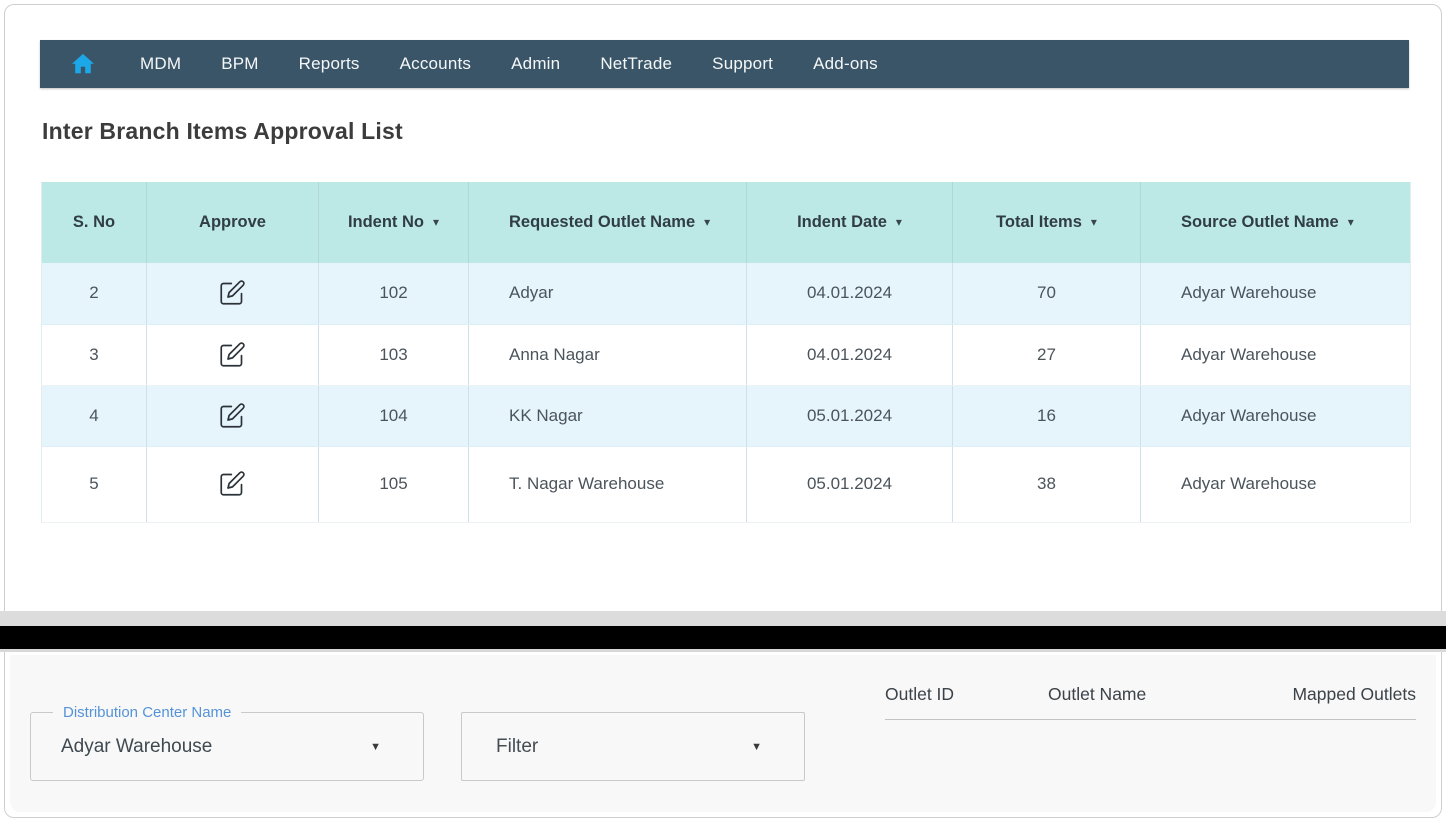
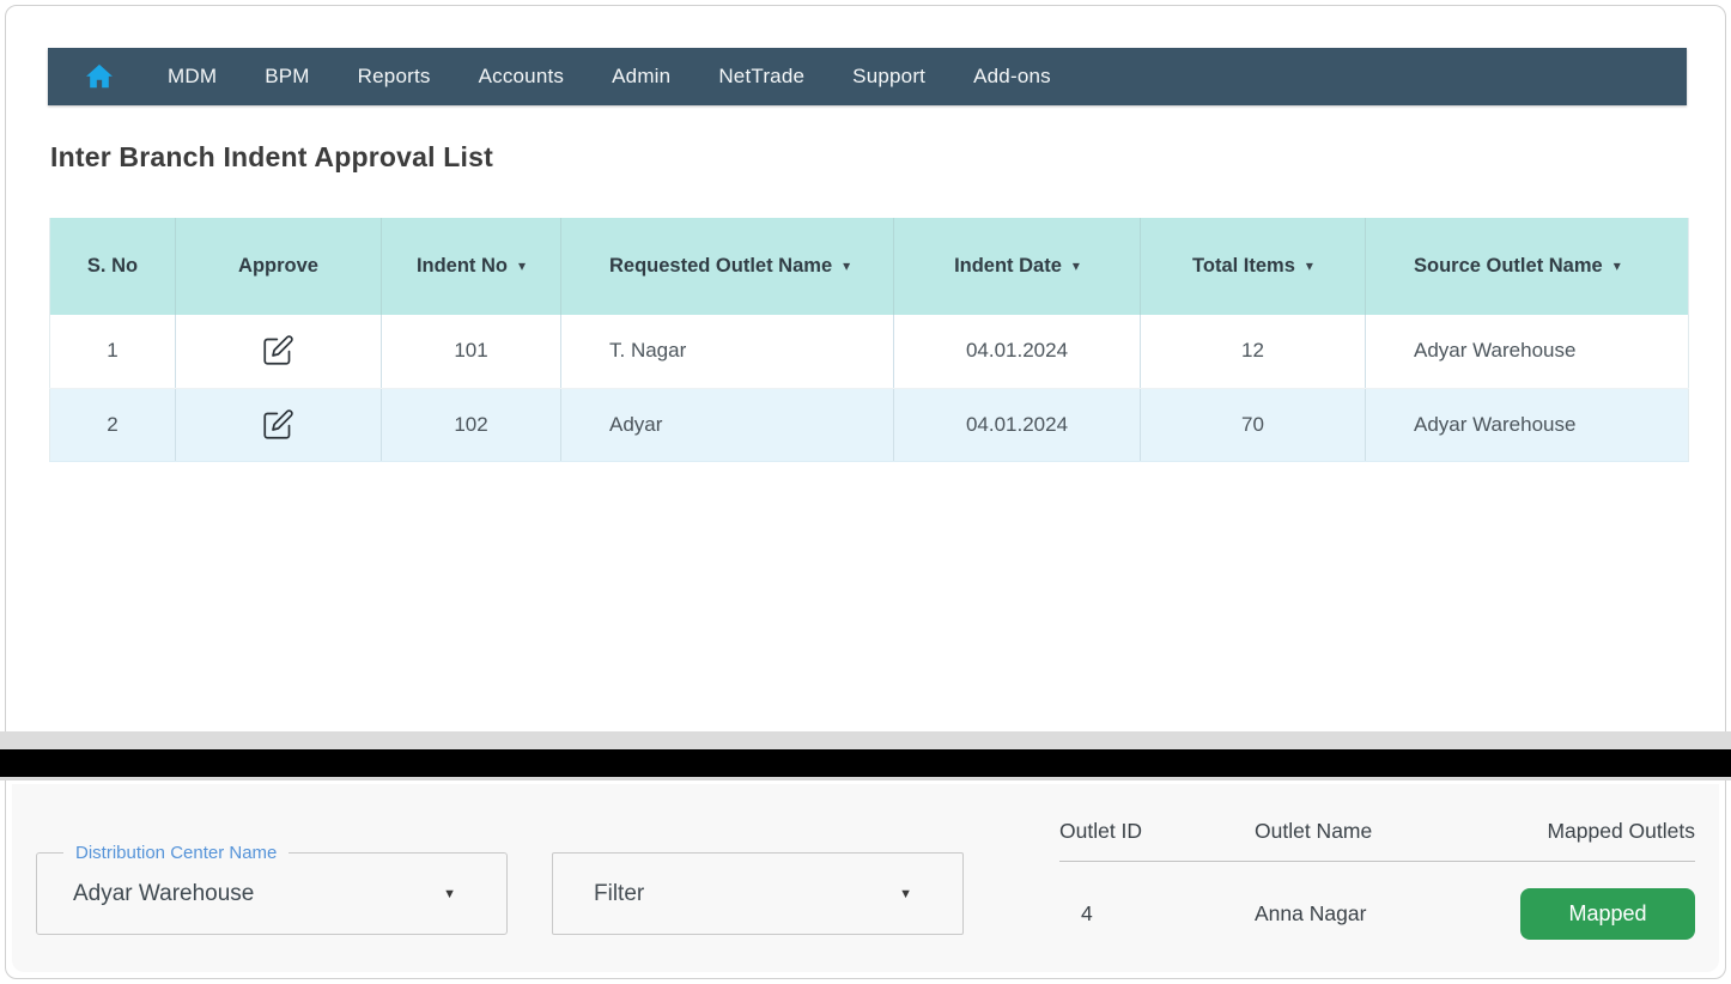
  MDM
  BPM
  Reports
  Accounts
  Admin
  NetTrade
  Support
  Add-ons
- Inter Branch Items Approval List
+ Inter Branch Indent Approval List
  S. No	Approve	Indent No ▾	Requested Outlet Name ▾	Indent Date ▾	Total Items ▾	Source Outlet Name ▾
+ 1		101	T. Nagar	04.01.2024	12	Adyar Warehouse
  2		102	Adyar	04.01.2024	70	Adyar Warehouse
- 3		103	Anna Nagar	04.01.2024	27	Adyar Warehouse
- 4		104	KK Nagar	05.01.2024	16	Adyar Warehouse
- 5		105	T. Nagar Warehouse	05.01.2024	38	Adyar Warehouse
  Distribution Center Name
  Adyar Warehouse
  ▼
  Filter
  ▼
  Outlet ID
  Outlet Name
  Mapped Outlets
+ 4
+ Anna Nagar
+ Mapped
